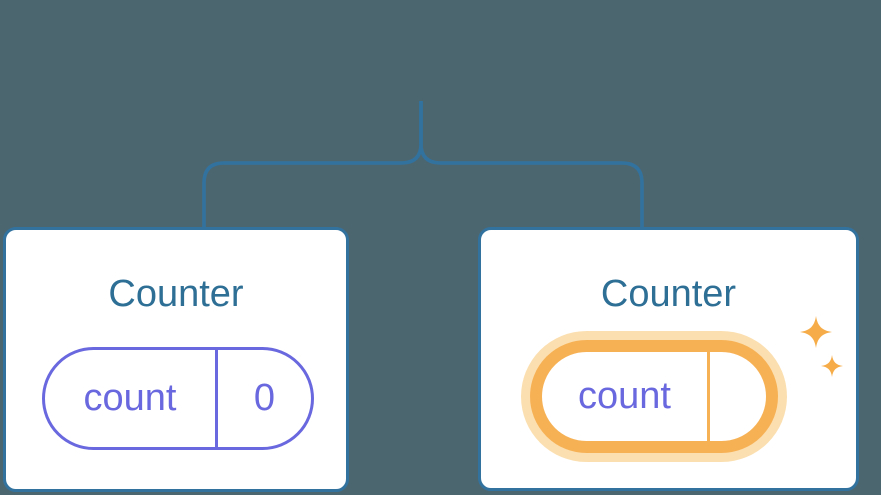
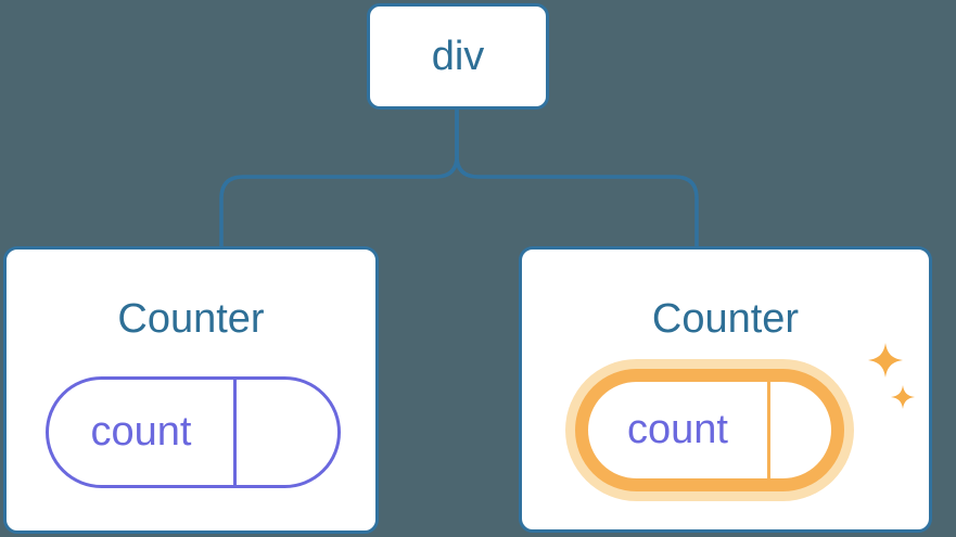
+ div
  Counter
  count
- 0
  Counter
  count
